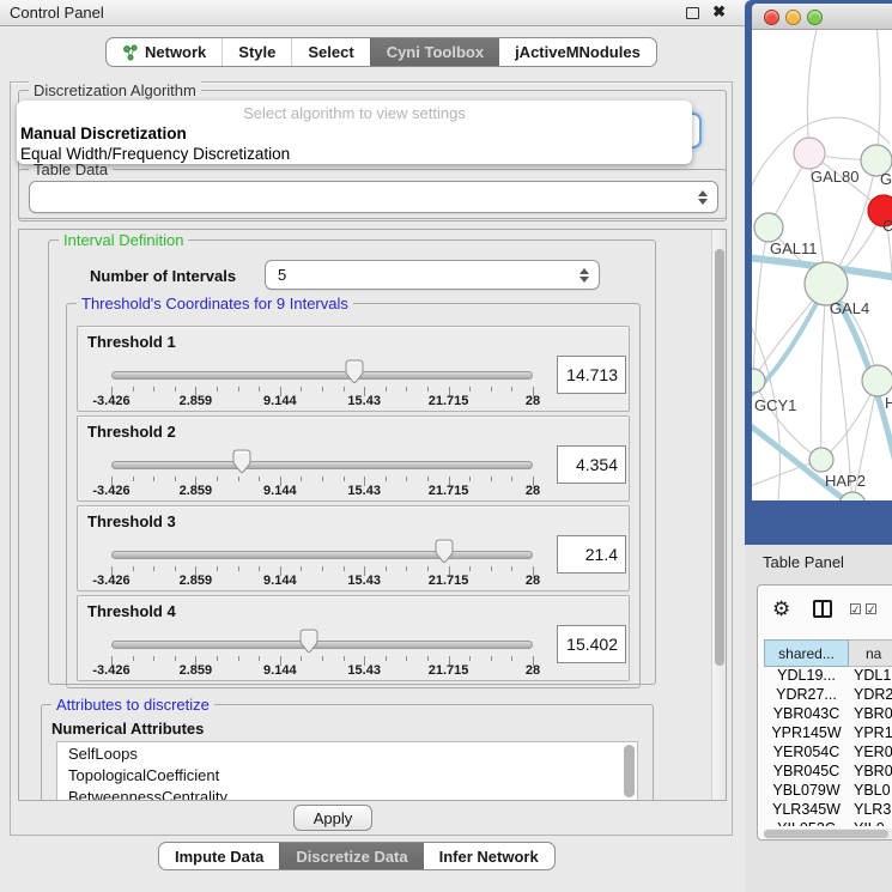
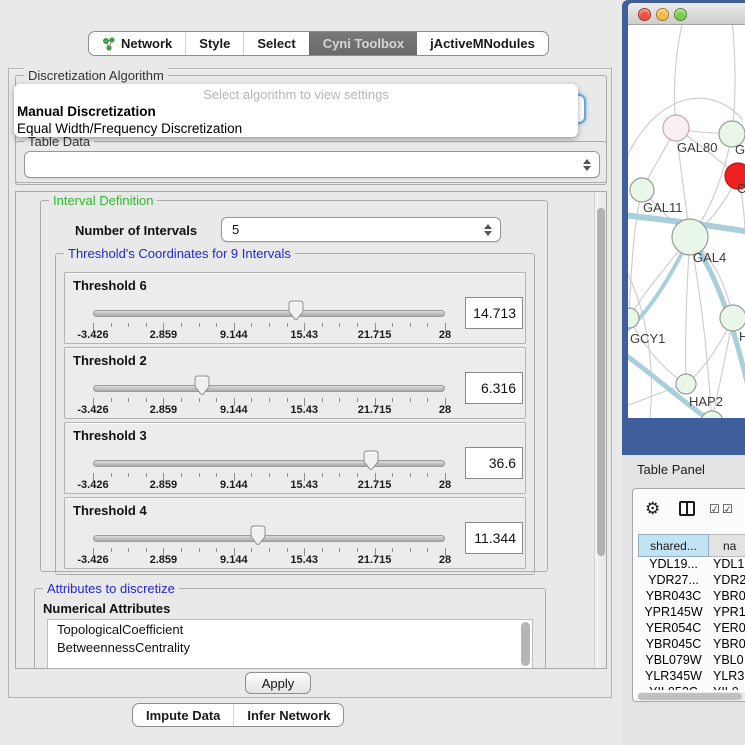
- Control Panel
- ✖
  Network
  Style
  Select
  Cyni Toolbox
  jActiveMNodules
  Discretization Algorithm
  Table Data
  Interval Definition
  Number of Intervals
  5
  Threshold's Coordinates for 9 Intervals
- Threshold 1
+ Threshold 6
  -3.426
  2.859
  9.144
  15.43
  21.715
  28
  14.713
  Threshold 2
  -3.426
  2.859
  9.144
  15.43
  21.715
  28
- 4.354
+ 6.316
  Threshold 3
  -3.426
  2.859
  9.144
  15.43
  21.715
  28
- 21.4
+ 36.6
  Threshold 4
  -3.426
  2.859
  9.144
  15.43
  21.715
  28
- 15.402
+ 11.344
  Attributes to discretize
  Numerical Attributes
- SelfLoops
  TopologicalCoefficient
  BetweennessCentrality
  Apply
  Select algorithm to view settings
  Manual Discretization
  Equal Width/Frequency Discretization
  Impute Data
- Discretize Data
  Infer Network
  GAL80
  C
  GAL11
  GAL4
  GCY1
  H
  HAP2
  Table Panel
  ⚙
  ☑
  ☑
  shared...
  na
  YDL19...
  YDL1
  YDR27...
  YDR2
  YBR043C
  YBR0
  YPR145W
  YPR1
  YER054C
  YER0
  YBR045C
  YBR0
  YBL079W
  YBL0
  YLR345W
  YLR3
